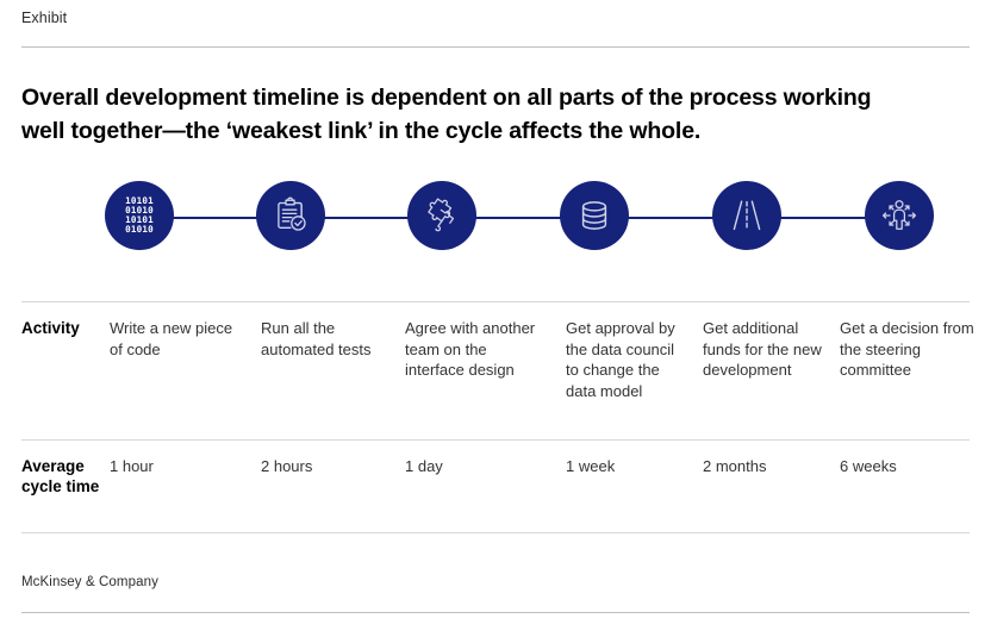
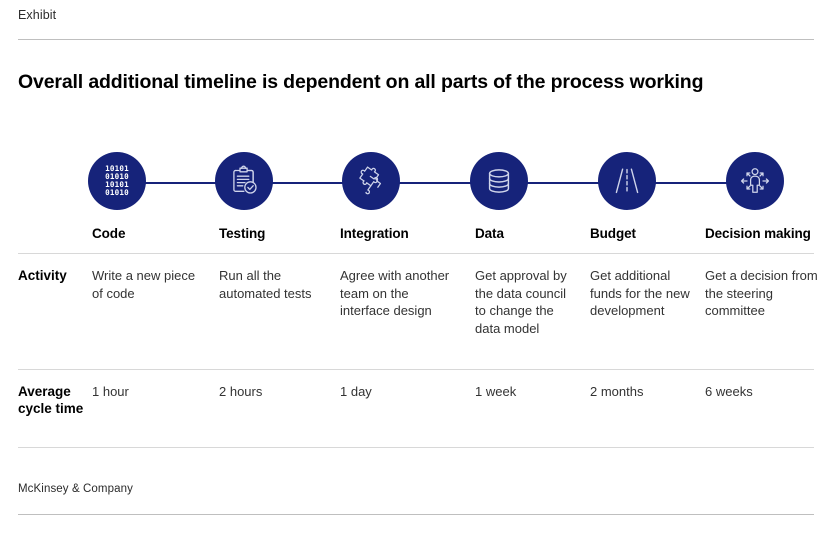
  Exhibit
- Overall development timeline is dependent on all parts of the process working
+ Overall additional timeline is dependent on all parts of the process working
- well together—the ‘weakest link’ in the cycle affects the whole.
  10101
  01010
  10101
  01010
+ Code
+ Testing
+ Integration
+ Data
+ Budget
+ Decision making
  Activity
  Write a new piece of code
  Run all the automated tests
  Agree with another team on the interface design
  Get approval by the data council to change the data model
  Get additional funds for the new development
  Get a decision from the steering committee
  Average cycle time
  1 hour
  2 hours
  1 day
  1 week
  2 months
  6 weeks
  McKinsey & Company
